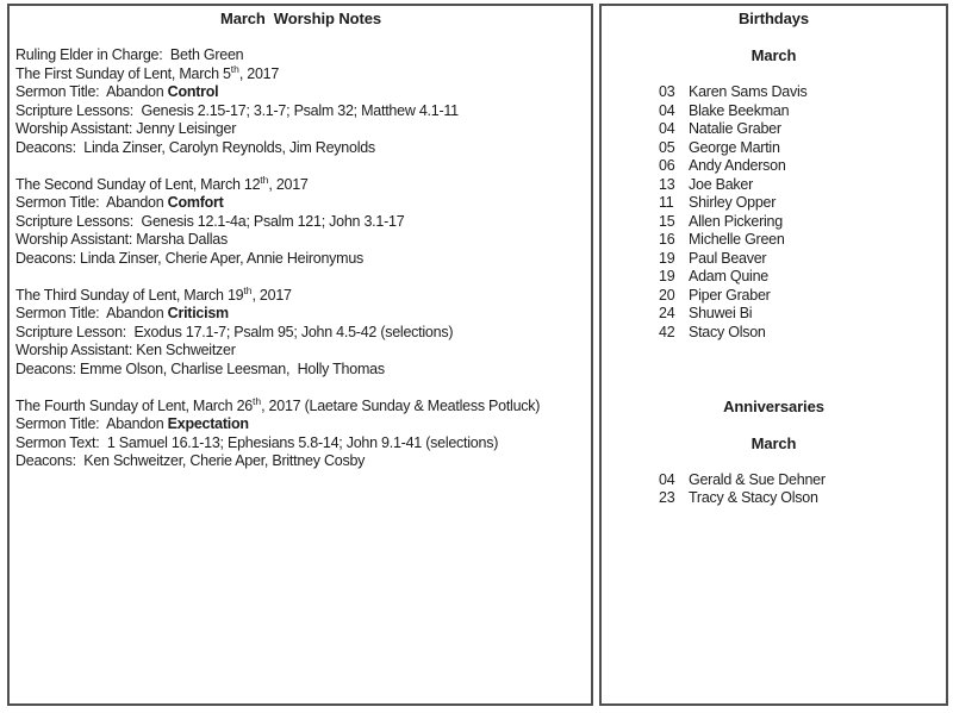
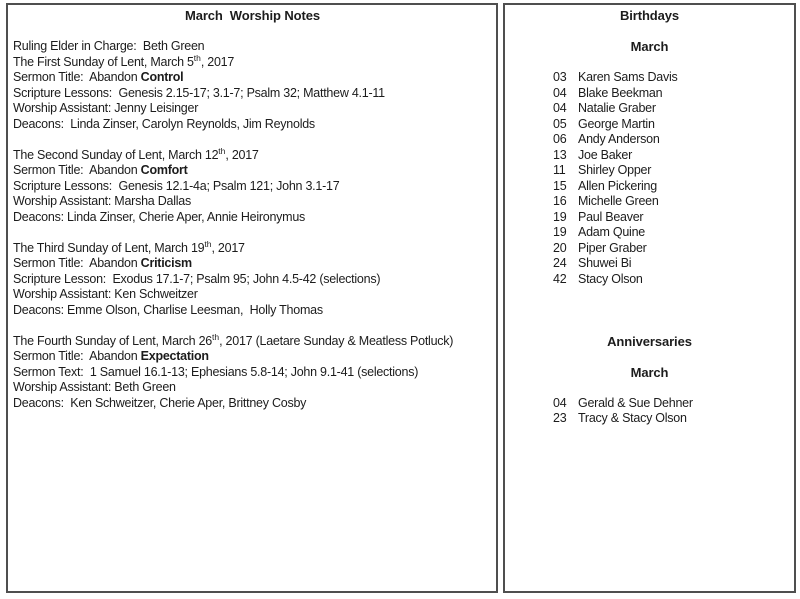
  March Worship Notes
  Ruling Elder in Charge: Beth Green
  The First Sunday of Lent, March 5th, 2017
  Sermon Title: Abandon Control
  Scripture Lessons: Genesis 2.15-17; 3.1-7; Psalm 32; Matthew 4.1-11
  Worship Assistant: Jenny Leisinger
  Deacons: Linda Zinser, Carolyn Reynolds, Jim Reynolds
  The Second Sunday of Lent, March 12th, 2017
  Sermon Title: Abandon Comfort
  Scripture Lessons: Genesis 12.1-4a; Psalm 121; John 3.1-17
  Worship Assistant: Marsha Dallas
  Deacons: Linda Zinser, Cherie Aper, Annie Heironymus
  The Third Sunday of Lent, March 19th, 2017
  Sermon Title: Abandon Criticism
  Scripture Lesson: Exodus 17.1-7; Psalm 95; John 4.5-42 (selections)
  Worship Assistant: Ken Schweitzer
  Deacons: Emme Olson, Charlise Leesman, Holly Thomas
  The Fourth Sunday of Lent, March 26th, 2017 (Laetare Sunday & Meatless Potluck)
  Sermon Title: Abandon Expectation
  Sermon Text: 1 Samuel 16.1-13; Ephesians 5.8-14; John 9.1-41 (selections)
+ Worship Assistant: Beth Green
  Deacons: Ken Schweitzer, Cherie Aper, Brittney Cosby
  Birthdays
  March
  03 Karen Sams Davis
  04 Blake Beekman
  04 Natalie Graber
  05 George Martin
  06 Andy Anderson
  13 Joe Baker
  11 Shirley Opper
  15 Allen Pickering
  16 Michelle Green
  19 Paul Beaver
  19 Adam Quine
  20 Piper Graber
  24 Shuwei Bi
  42 Stacy Olson
  Anniversaries
  March
  04 Gerald & Sue Dehner
  23 Tracy & Stacy Olson
